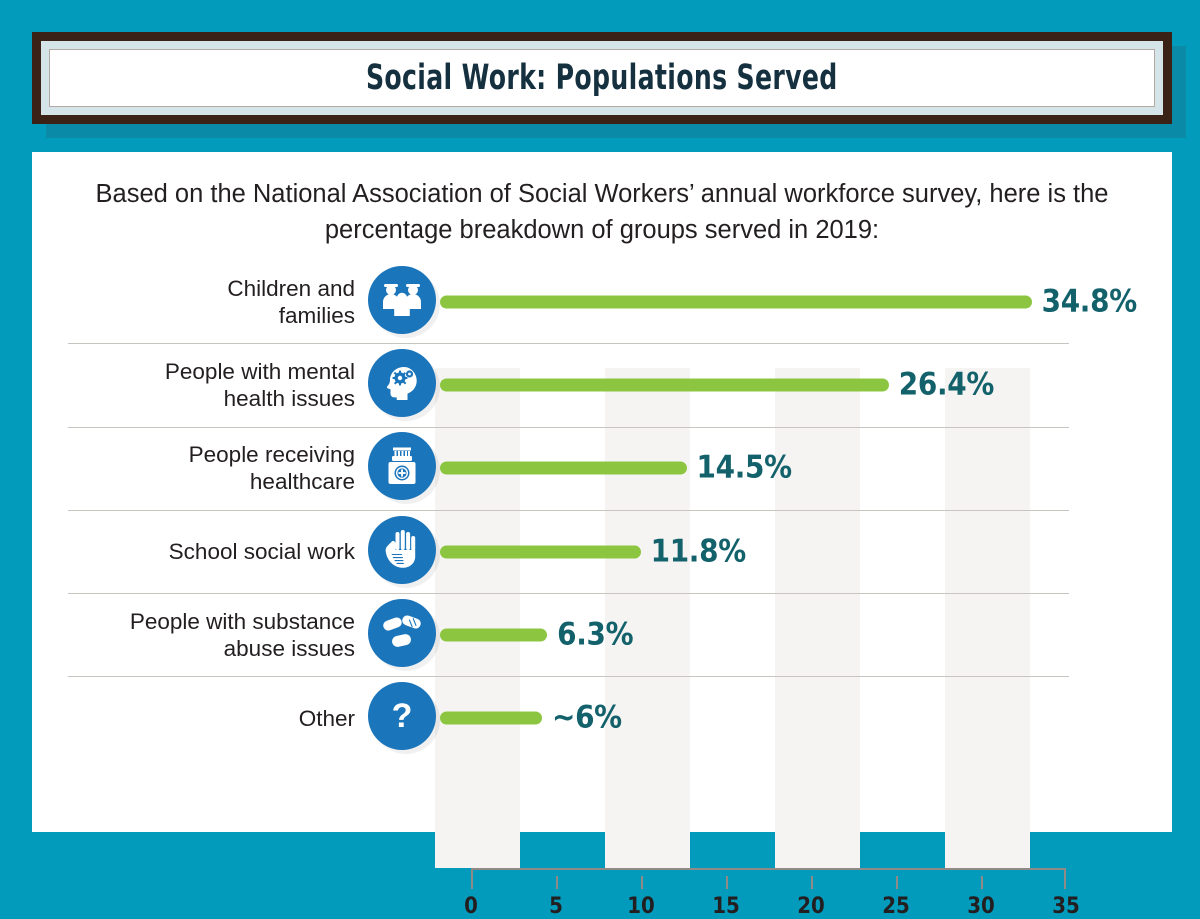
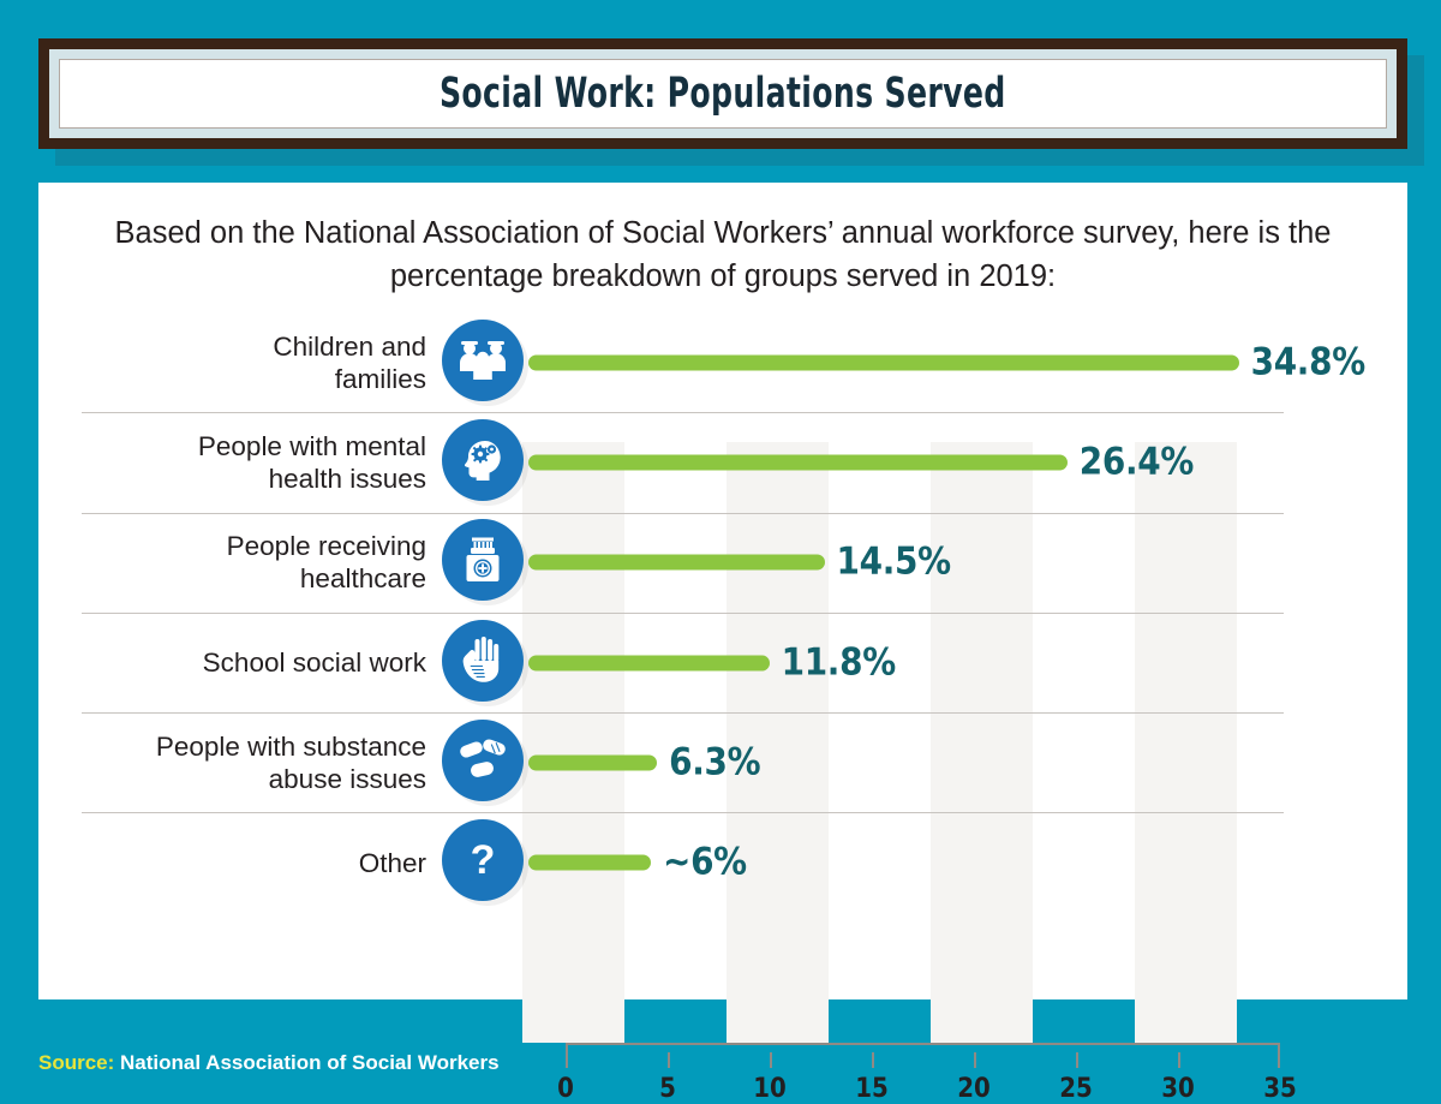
  Social Work: Populations Served
  Based on the National Association of Social Workers’ annual workforce survey, here is the percentage breakdown of groups served in 2019:
  Children and
  families
  34.8%
  People with mental
  health issues
  26.4%
  People receiving
  healthcare
  14.5%
  School social work
  11.8%
  People with substance
  abuse issues
  6.3%
  Other
  ?
  ~6%
  0
  5
  10
  15
  20
  25
  30
  35
+ Source: National Association of Social Workers
